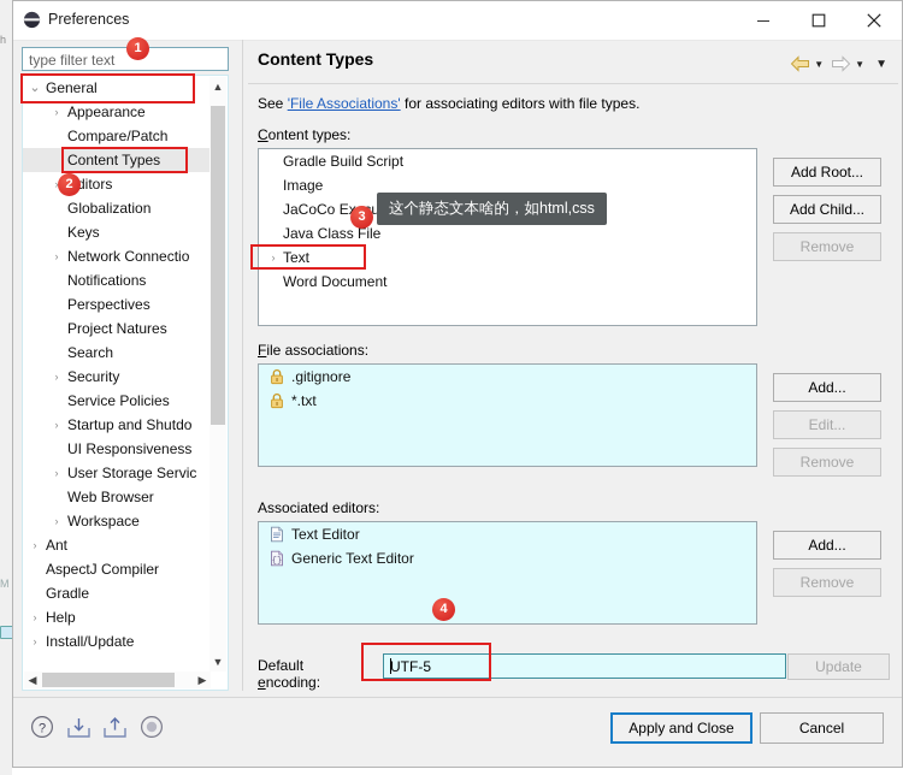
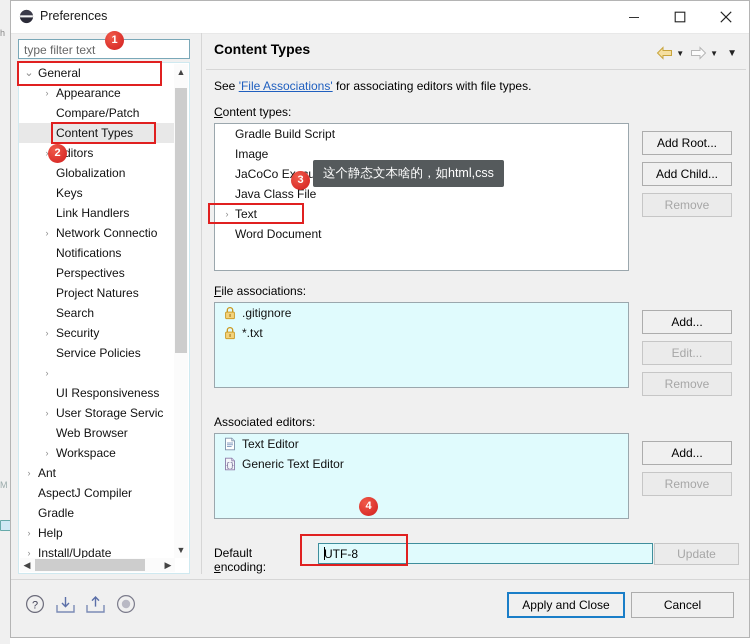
  h
  M
  Preferences
  type filter text
  ⌄
  General
  ›
  Appearance
  Compare/Patch
  Content Types
  ›
  ditors
  Globalization
  Keys
+ Link Handlers
  ›
  Network Connectio
  Notifications
  Perspectives
  Project Natures
  Search
  ›
  Security
  Service Policies
  ›
- Startup and Shutdo
  UI Responsiveness
  ›
  User Storage Servic
  Web Browser
  ›
  Workspace
  ›
  Ant
  AspectJ Compiler
  Gradle
  ›
  Help
  ›
  Install/Update
  ▲
  ▼
  ◀
  ▶
  Content Types
  ▼
  ▼
  ▼
  See 'File Associations' for associating editors with file types.
  Content types:
  Gradle Build Script
  Image
  Java Class File
  ›
  Text
  Word Document
  Add Root...
  Add Child...
  Remove
  File associations:
  .gitignore
  *.txt
  Add...
  Edit...
  Remove
  Associated editors:
  Text Editor
  {}
  Generic Text Editor
  Add...
  Remove
  Default encoding:
- UTF-5
+ UTF-8
  Update
  ?
  Apply and Close
  Cancel
  1
  2
  3
  4
  这个静态文本啥的，如html,css
